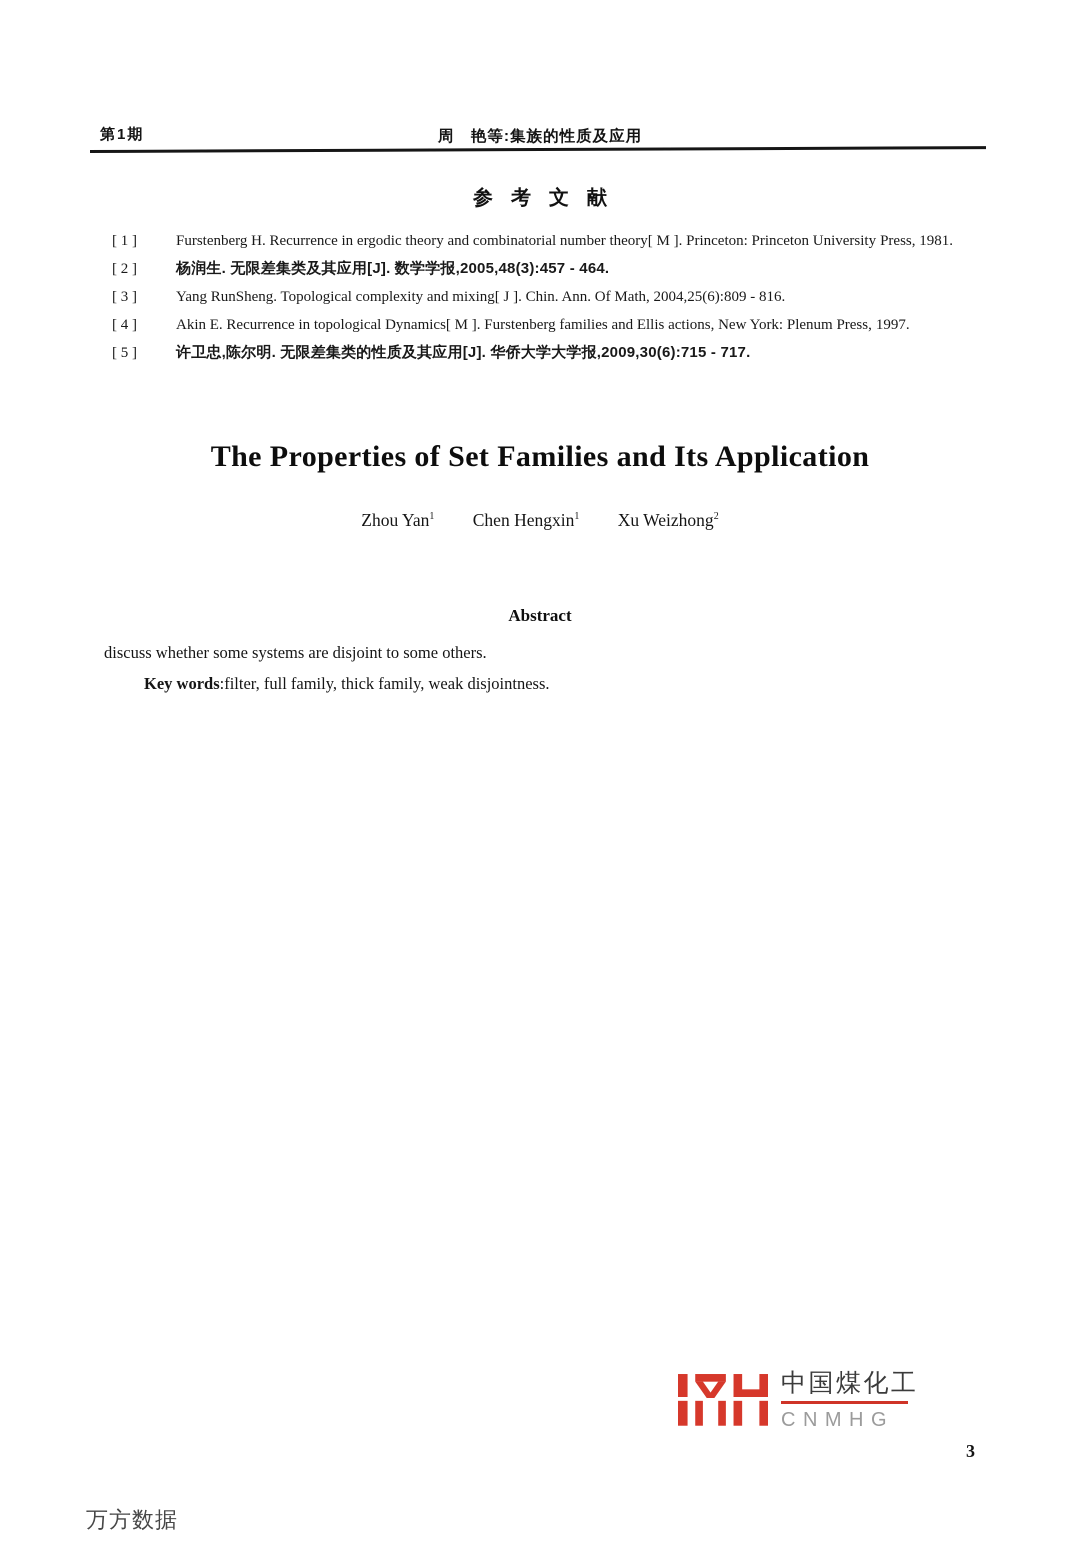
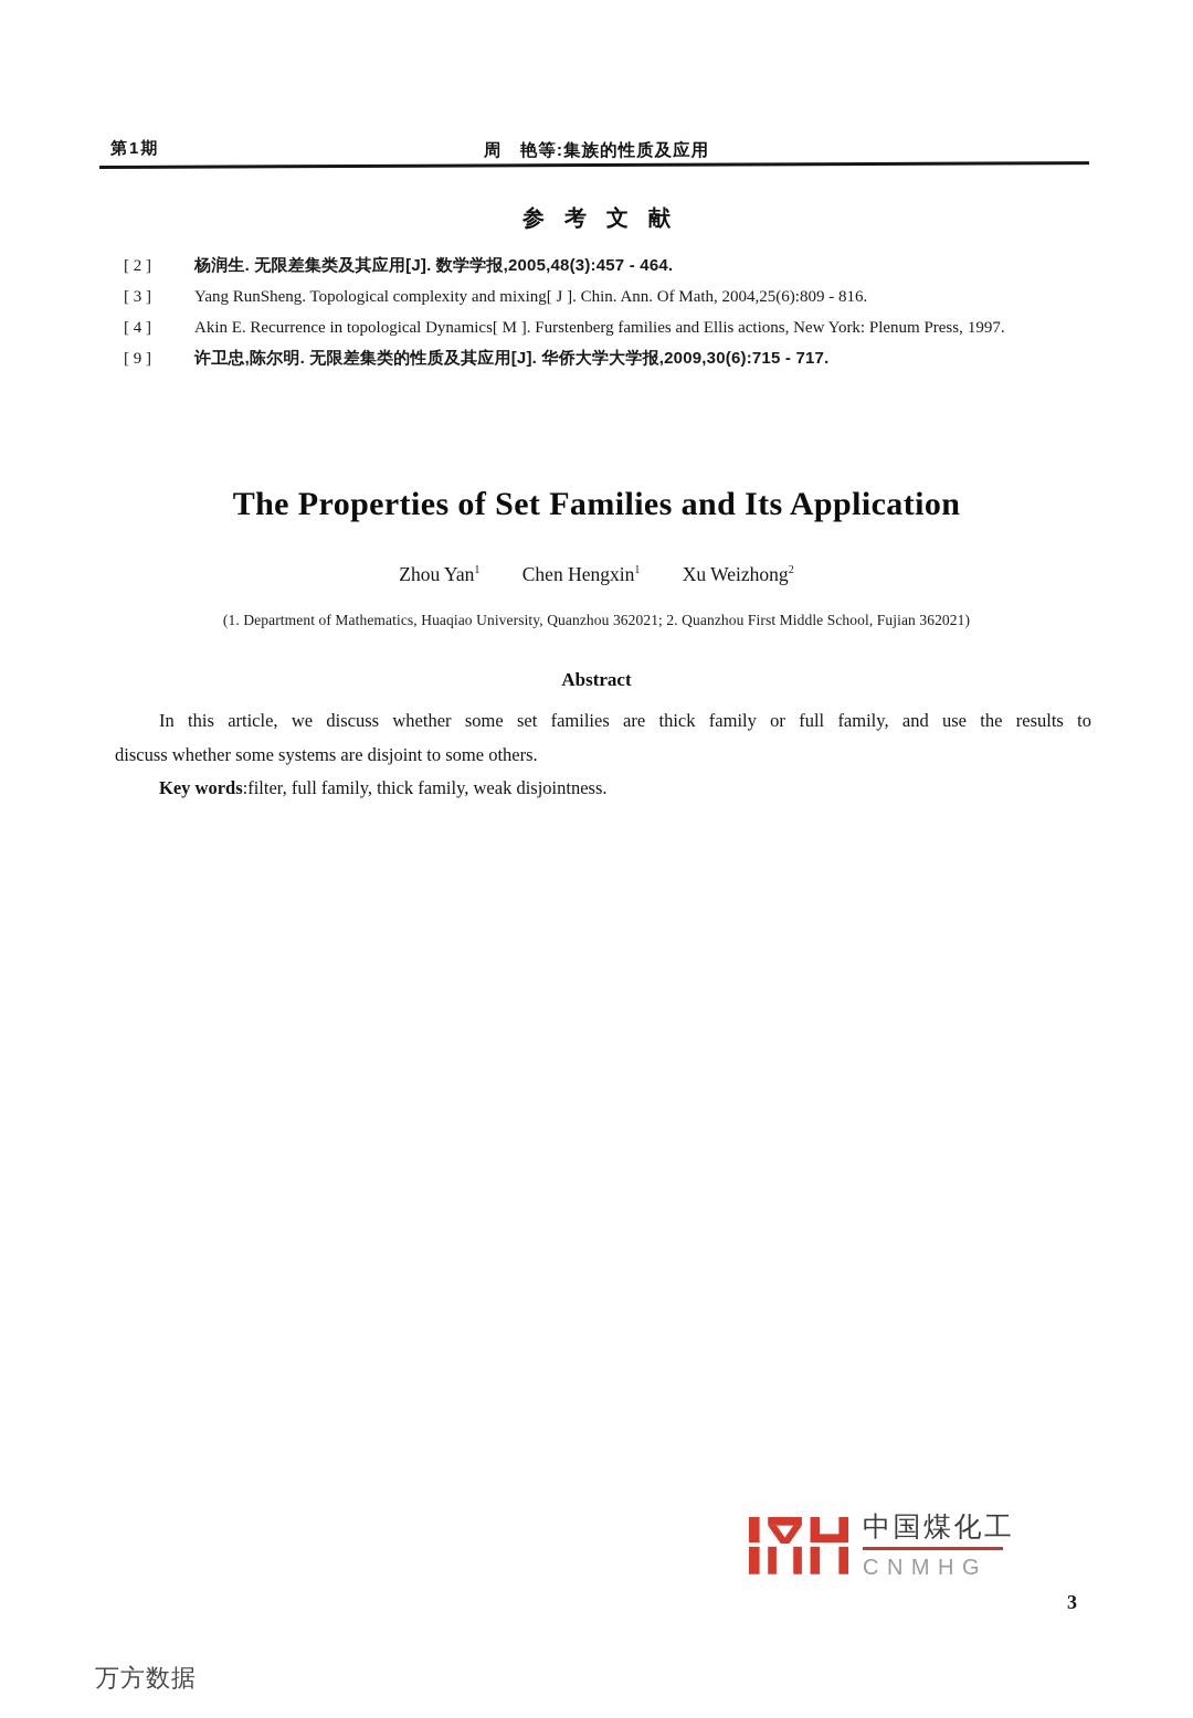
  第1期
  周 艳等:集族的性质及应用
  参考文献
- [ 1 ]
- Furstenberg H. Recurrence in ergodic theory and combinatorial number theory[ M ]. Princeton: Princeton University Press, 1981.
  [ 2 ]
  杨润生. 无限差集类及其应用[J]. 数学学报,2005,48(3):457 - 464.
  [ 3 ]
  Yang RunSheng. Topological complexity and mixing[ J ]. Chin. Ann. Of Math, 2004,25(6):809 - 816.
  [ 4 ]
  Akin E. Recurrence in topological Dynamics[ M ]. Furstenberg families and Ellis actions, New York: Plenum Press, 1997.
- [ 5 ]
+ [ 9 ]
  许卫忠,陈尔明. 无限差集类的性质及其应用[J]. 华侨大学大学报,2009,30(6):715 - 717.
  The Properties of Set Families and Its Application
  Zhou Yan1 Chen Hengxin1 Xu Weizhong2
+ (1. Department of Mathematics, Huaqiao University, Quanzhou 362021; 2. Quanzhou First Middle School, Fujian 362021)
  Abstract
+ In this article, we discuss whether some set families are thick family or full family, and use the results to
  discuss whether some systems are disjoint to some others.
  Key words:filter, full family, thick family, weak disjointness.
  中国煤化工
  CNMHG
  3
  万方数据
